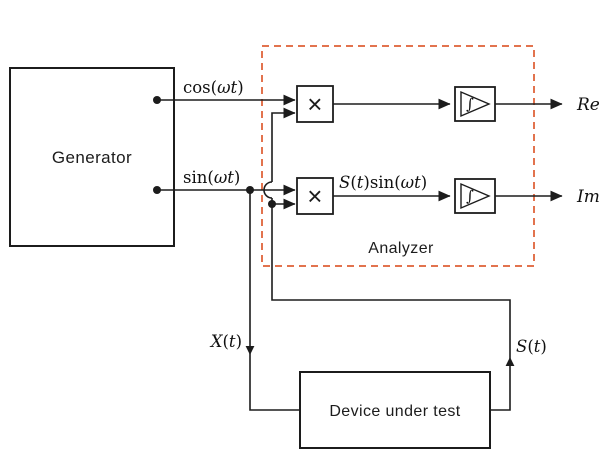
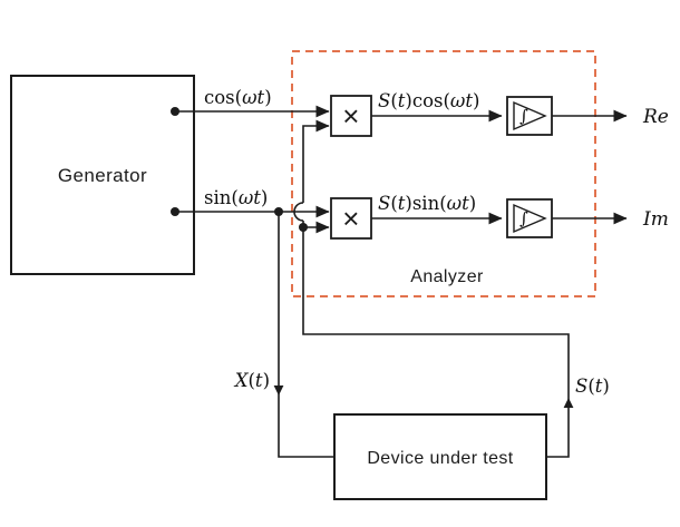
  Analyzer
  Generator
  Device under test
  cos(ωt)
  sin(ωt)
  ×
  ×
+ S(t)cos(ωt)
  S(t)sin(ωt)
  ∫
  ∫
  Re
  Im
  X(t)
  S(t)
